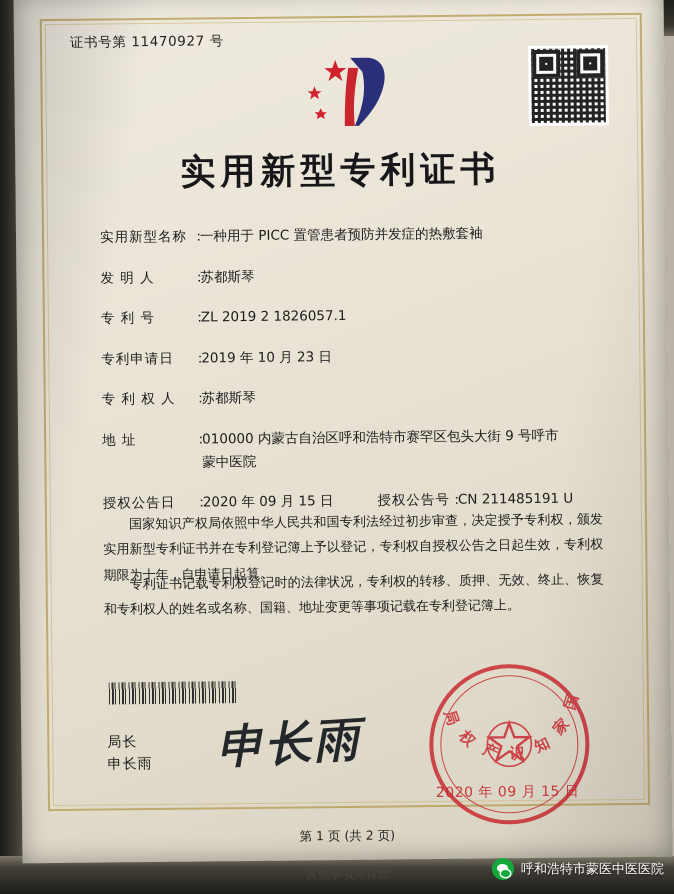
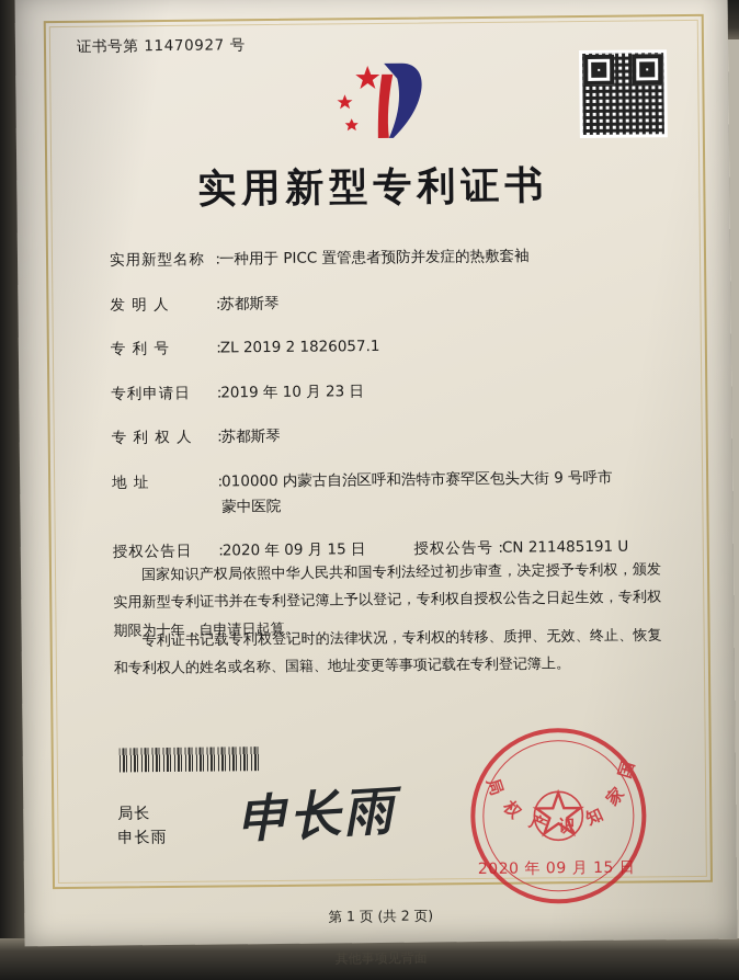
  其他事项见背面
- 呼和浩特市蒙医中医医院
